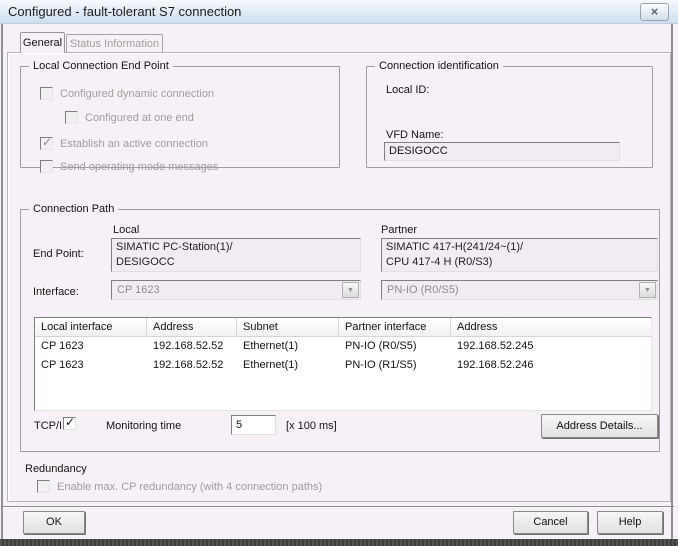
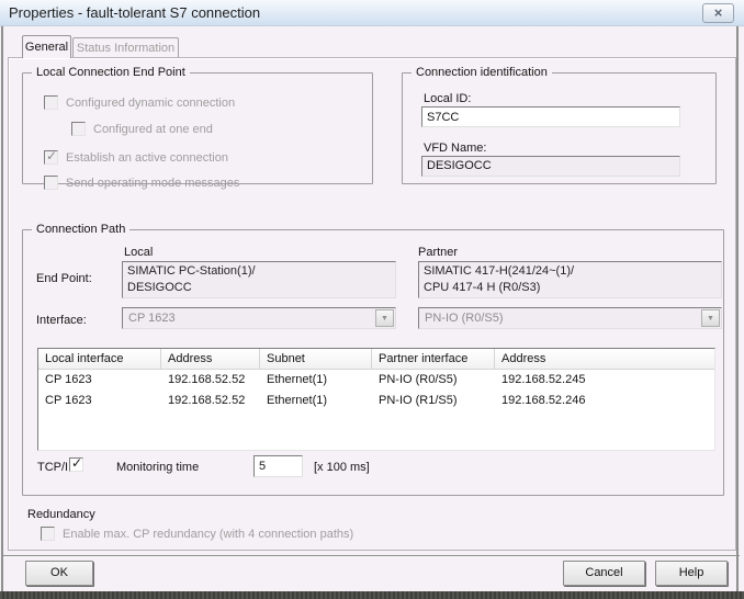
- Configured - fault-tolerant S7 connection
+ Properties - fault-tolerant S7 connection
  ×
  Status Information
  General
  Local Connection End Point
  Configured dynamic connection
  Configured at one end
  Establish an active connection
  Send operating mode messages
  Connection identification
  Local ID:
+ S7CC
  VFD Name:
  DESIGOCC
  Connection Path
  Local
  Partner
  End Point:
  SIMATIC PC-Station(1)/
  DESIGOCC
  SIMATIC 417-H(241/24~(1)/
  CPU 417-4 H (R0/S3)
  Interface:
  CP 1623
  PN-IO (R0/S5)
  Local interface
  Address
  Subnet
  Partner interface
  Address
  CP 1623
  192.168.52.52
  Ethernet(1)
  PN-IO (R0/S5)
  192.168.52.245
  CP 1623
  192.168.52.52
  Ethernet(1)
  PN-IO (R1/S5)
  192.168.52.246
  TCP/I
  Monitoring time
  5
  [x 100 ms]
- Address Details...
  Redundancy
  Enable max. CP redundancy (with 4 connection paths)
  OK
  Cancel
  Help
